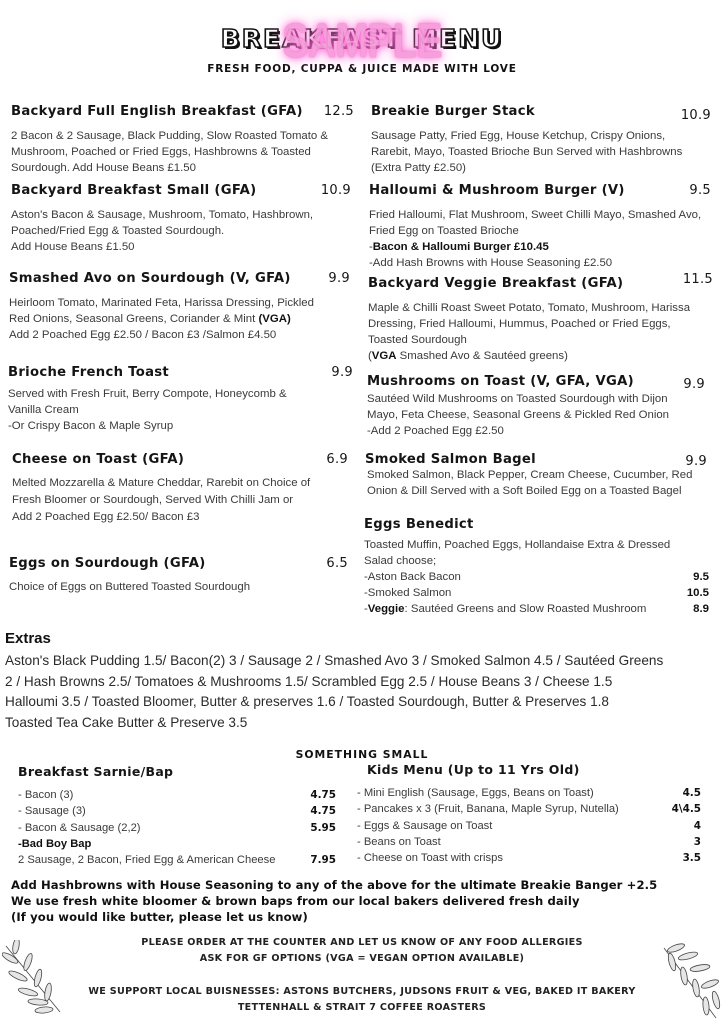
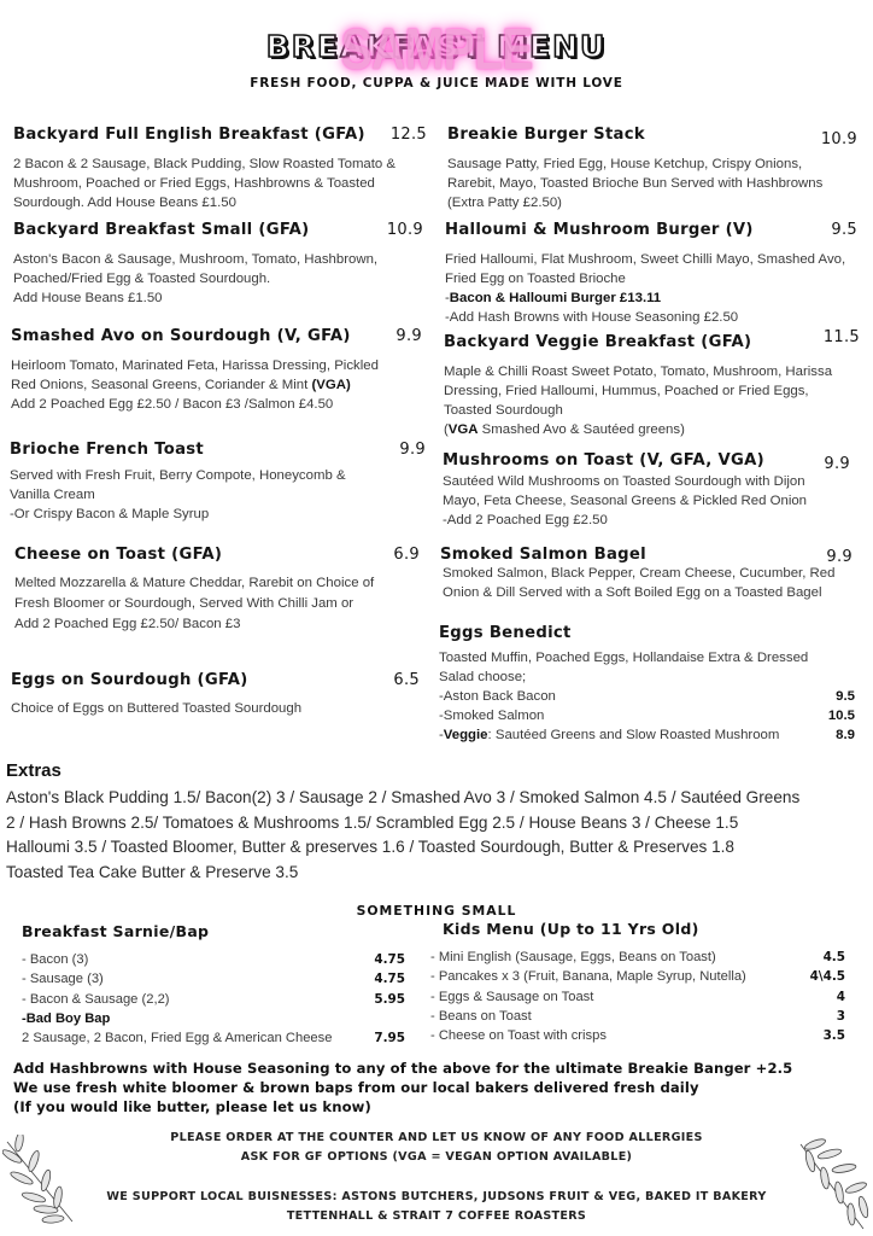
  BREAKFAST MENU
  FRESH FOOD, CUPPA & JUICE MADE WITH LOVE
  SAMPLE
  Backyard Full English Breakfast (GFA)
  12.5
  2 Bacon & 2 Sausage, Black Pudding, Slow Roasted Tomato &
  Mushroom, Poached or Fried Eggs, Hashbrowns & Toasted
  Sourdough. Add House Beans £1.50
  Backyard Breakfast Small (GFA)
  10.9
  Aston's Bacon & Sausage, Mushroom, Tomato, Hashbrown,
  Poached/Fried Egg & Toasted Sourdough.
  Add House Beans £1.50
  Smashed Avo on Sourdough (V, GFA)
  9.9
  Heirloom Tomato, Marinated Feta, Harissa Dressing, Pickled
  Red Onions, Seasonal Greens, Coriander & Mint (VGA)
  Add 2 Poached Egg £2.50 / Bacon £3 /Salmon £4.50
  Brioche French Toast
  9.9
  Served with Fresh Fruit, Berry Compote, Honeycomb &
  Vanilla Cream
  -Or Crispy Bacon & Maple Syrup
  Cheese on Toast (GFA)
  6.9
  Melted Mozzarella & Mature Cheddar, Rarebit on Choice of
  Fresh Bloomer or Sourdough, Served With Chilli Jam or
  Add 2 Poached Egg £2.50/ Bacon £3
  Eggs on Sourdough (GFA)
  6.5
  Choice of Eggs on Buttered Toasted Sourdough
  Breakie Burger Stack
  10.9
  Sausage Patty, Fried Egg, House Ketchup, Crispy Onions,
  Rarebit, Mayo, Toasted Brioche Bun Served with Hashbrowns
  (Extra Patty £2.50)
  Halloumi & Mushroom Burger (V)
  9.5
  Fried Halloumi, Flat Mushroom, Sweet Chilli Mayo, Smashed Avo,
  Fried Egg on Toasted Brioche
- -Bacon & Halloumi Burger £10.45
+ -Bacon & Halloumi Burger £13.11
  -Add Hash Browns with House Seasoning £2.50
  Backyard Veggie Breakfast (GFA)
  11.5
  Maple & Chilli Roast Sweet Potato, Tomato, Mushroom, Harissa
  Dressing, Fried Halloumi, Hummus, Poached or Fried Eggs,
  Toasted Sourdough
  (VGA Smashed Avo & Sautéed greens)
  Mushrooms on Toast (V, GFA, VGA)
  9.9
  Sautéed Wild Mushrooms on Toasted Sourdough with Dijon
  Mayo, Feta Cheese, Seasonal Greens & Pickled Red Onion
  -Add 2 Poached Egg £2.50
  Smoked Salmon Bagel
  9.9
  Smoked Salmon, Black Pepper, Cream Cheese, Cucumber, Red
  Onion & Dill Served with a Soft Boiled Egg on a Toasted Bagel
  Eggs Benedict
  Toasted Muffin, Poached Eggs, Hollandaise Extra & Dressed
  Salad choose;
  -Aston Back Bacon
  9.5
  -Smoked Salmon
  10.5
  -Veggie: Sautéed Greens and Slow Roasted Mushroom
  8.9
  Extras
  Aston's Black Pudding 1.5/ Bacon(2) 3 / Sausage 2 / Smashed Avo 3 / Smoked Salmon 4.5 / Sautéed Greens
  2 / Hash Browns 2.5/ Tomatoes & Mushrooms 1.5/ Scrambled Egg 2.5 / House Beans 3 / Cheese 1.5
  Halloumi 3.5 / Toasted Bloomer, Butter & preserves 1.6 / Toasted Sourdough, Butter & Preserves 1.8
  Toasted Tea Cake Butter & Preserve 3.5
  SOMETHING SMALL
  Breakfast Sarnie/Bap
  - Bacon (3)
  4.75
  - Sausage (3)
  4.75
  - Bacon & Sausage (2,2)
  5.95
  -Bad Boy Bap
  2 Sausage, 2 Bacon, Fried Egg & American Cheese
  7.95
  Kids Menu (Up to 11 Yrs Old)
  - Mini English (Sausage, Eggs, Beans on Toast)
  4.5
  - Pancakes x 3 (Fruit, Banana, Maple Syrup, Nutella)
  4\4.5
  - Eggs & Sausage on Toast
  4
  - Beans on Toast
  3
  - Cheese on Toast with crisps
  3.5
  Add Hashbrowns with House Seasoning to any of the above for the ultimate Breakie Banger +2.5
  We use fresh white bloomer & brown baps from our local bakers delivered fresh daily
  (If you would like butter, please let us know)
  PLEASE ORDER AT THE COUNTER AND LET US KNOW OF ANY FOOD ALLERGIES
  ASK FOR GF OPTIONS (VGA = VEGAN OPTION AVAILABLE)
  WE SUPPORT LOCAL BUISNESSES: ASTONS BUTCHERS, JUDSONS FRUIT & VEG, BAKED IT BAKERY
  TETTENHALL & STRAIT 7 COFFEE ROASTERS
